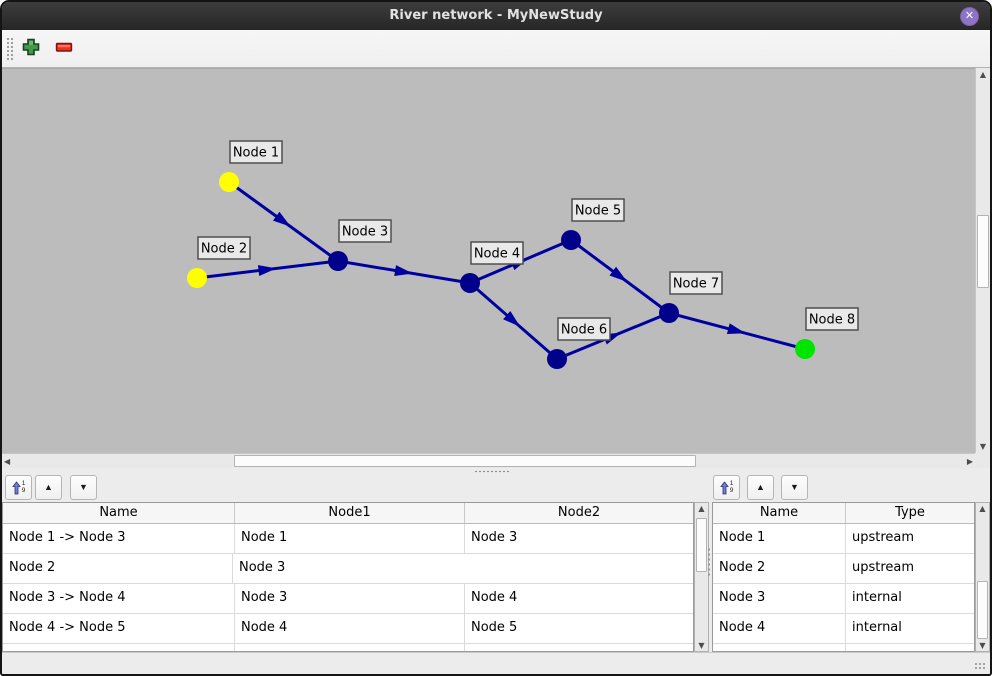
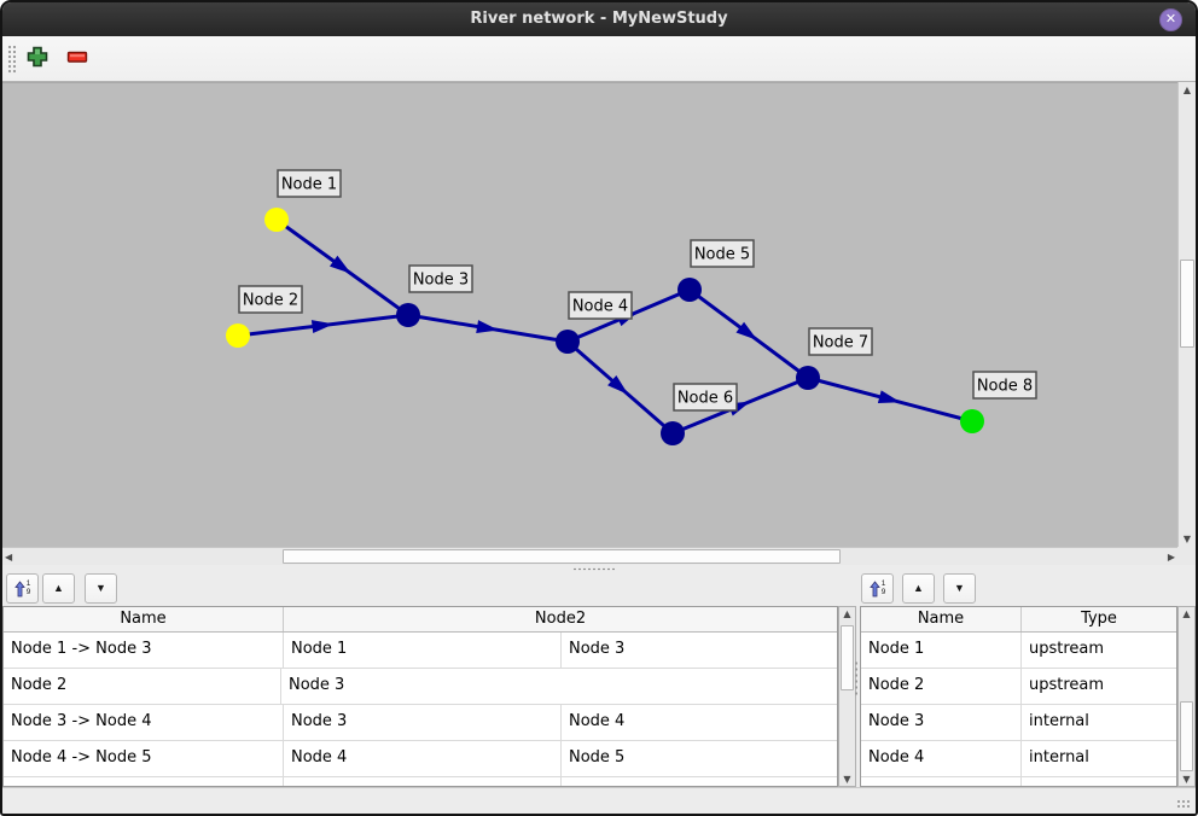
  River network - MyNewStudy
  ✕
  Node 1
  Node 2
  Node 3
  Node 4
  Node 5
  Node 6
  Node 7
  Node 8
  ▲
  ▼
  ◀
  ▶
  ▲
  ▼
  ▲
  ▼
  Name
- Node1
  Node2
  Node 1 -> Node 3
  Node 1
  Node 3
  Node 2
  Node 3
  Node 3 -> Node 4
  Node 3
  Node 4
  Node 4 -> Node 5
  Node 4
  Node 5
  ▲
  ▼
  Name
  Type
  Node 1
  upstream
  Node 2
  upstream
  Node 3
  internal
  Node 4
  internal
  ▲
  ▼
